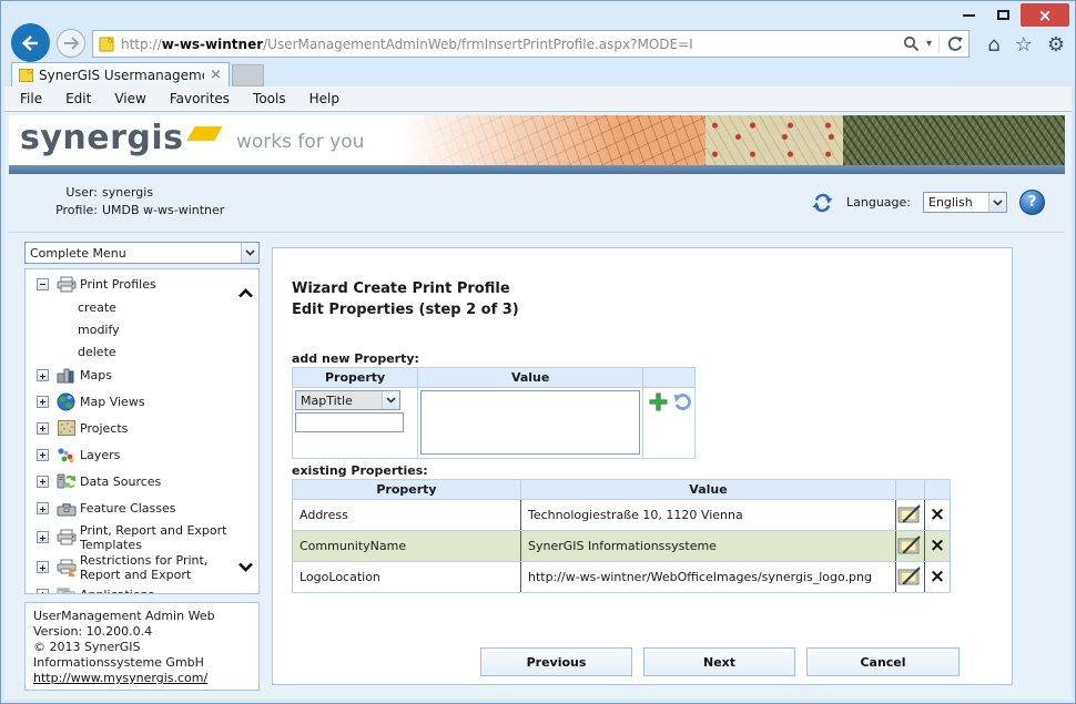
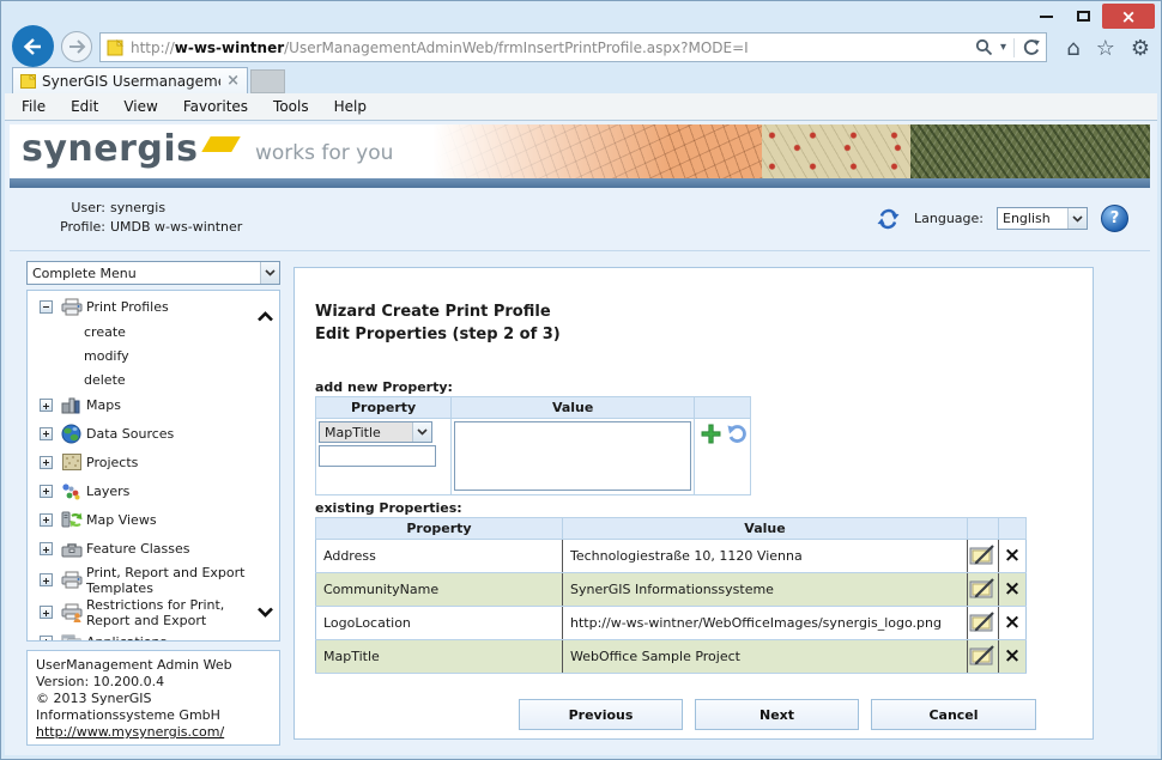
  ×
  http://
  w-ws-wintner
  /UserManagementAdminWeb/frmInsertPrintProfile.aspx?MODE=I
  ▾
  ⌂
  ☆
  ⚙
  SynerGIS Usermanagem
  ×
  File
  Edit
  View
  Favorites
  Tools
  Help
  synergis
  works for you
  User:
  synergis
  Profile:
  UMDB w-ws-wintner
  Language:
  English
  ?
  Complete Menu
  Print Profiles
  create
  modify
  delete
  Maps
- Map Views
+ Data Sources
  Projects
  Layers
- Data Sources
+ Map Views
  Feature Classes
  Print, Report and Export Templates
  Restrictions for Print, Report and Export
  UserManagement Admin Web
  Version: 10.200.0.4
  © 2013 SynerGIS
  Informationssysteme GmbH
  http://www.mysynergis.com/
  Wizard Create Print Profile
  Edit Properties (step 2 of 3)
  add new Property:
  Property	Value
  MapTitle
  existing Properties:
  Property	Value
  Address	Technologiestraße 10, 1120 Vienna		×
  CommunityName	SynerGIS Informationssysteme		×
  LogoLocation	http://w-ws-wintner/WebOfficeImages/synergis_logo.png		×
+ MapTitle	WebOffice Sample Project		×
  Previous
  Next
  Cancel
